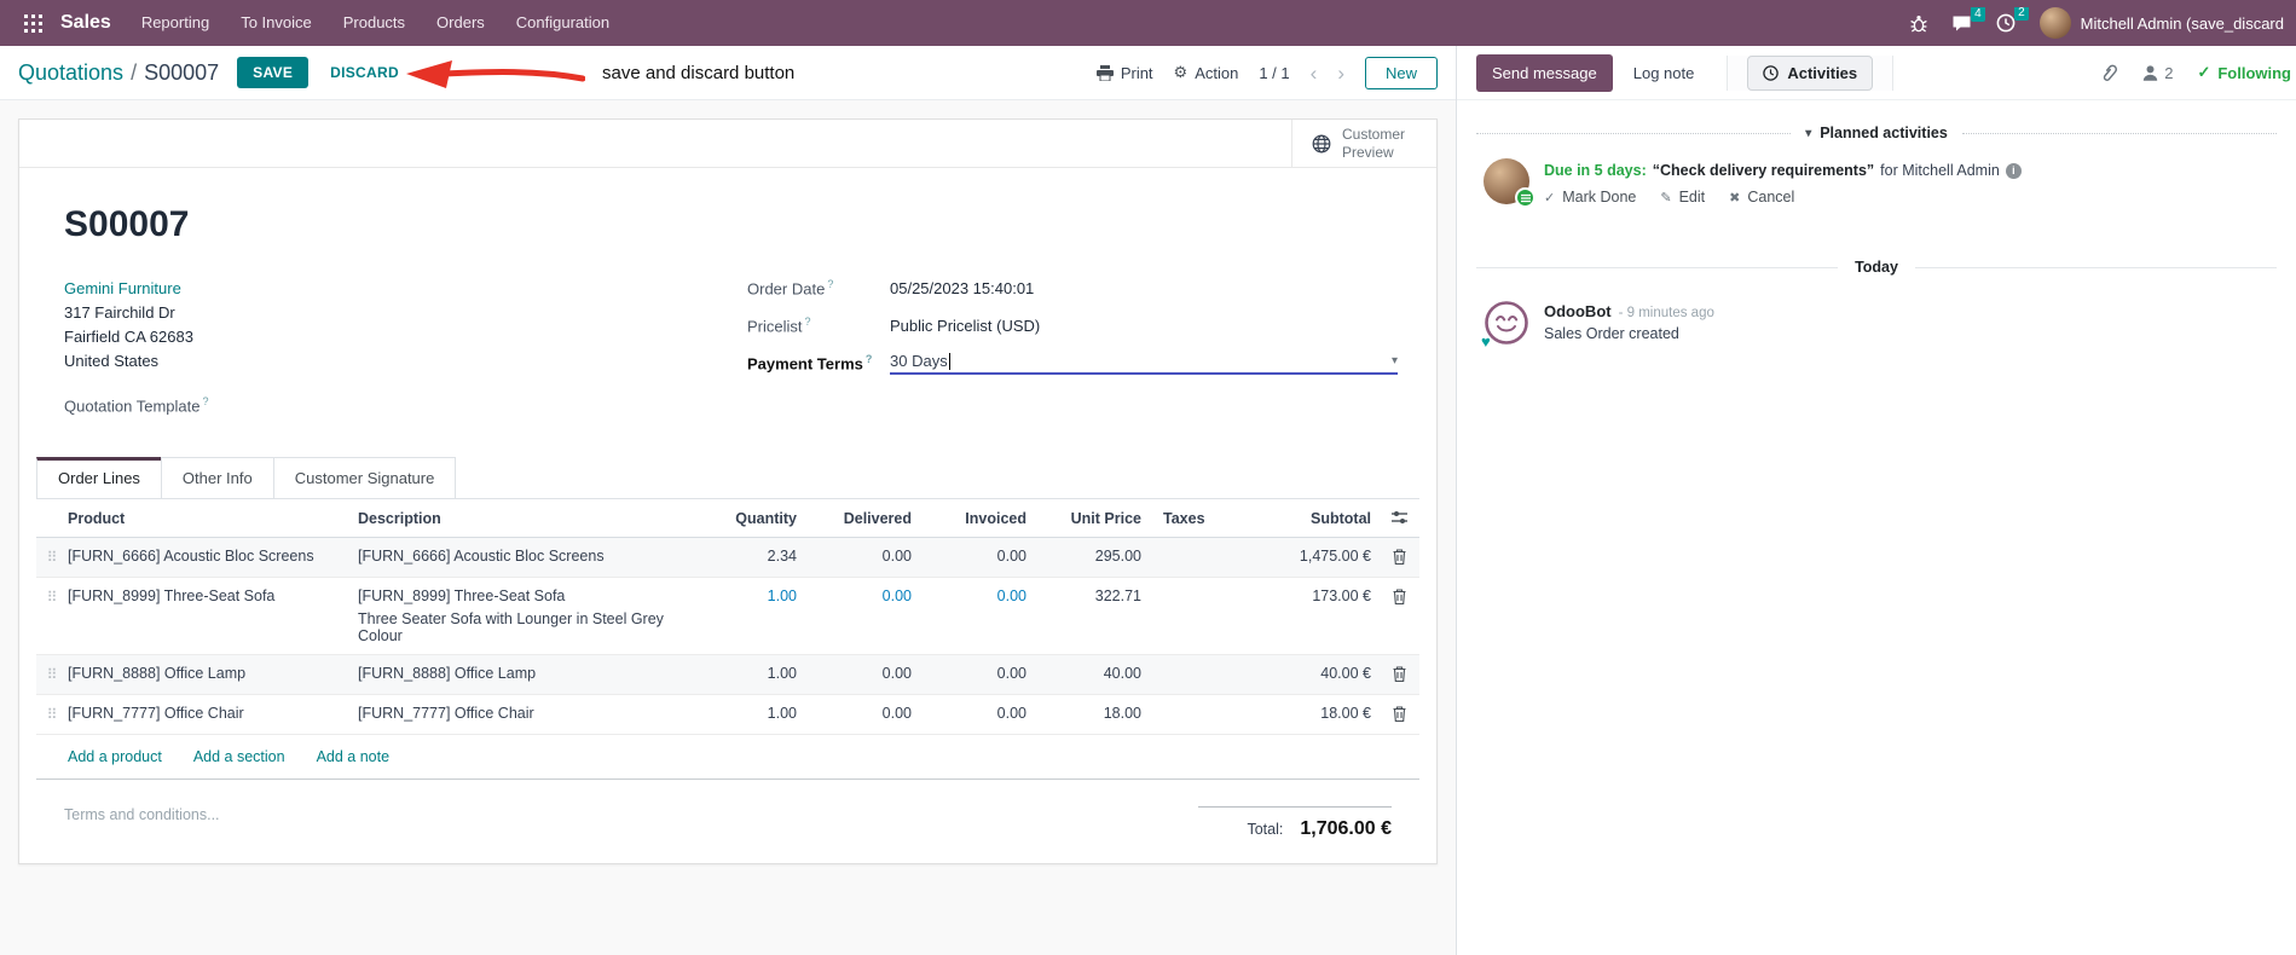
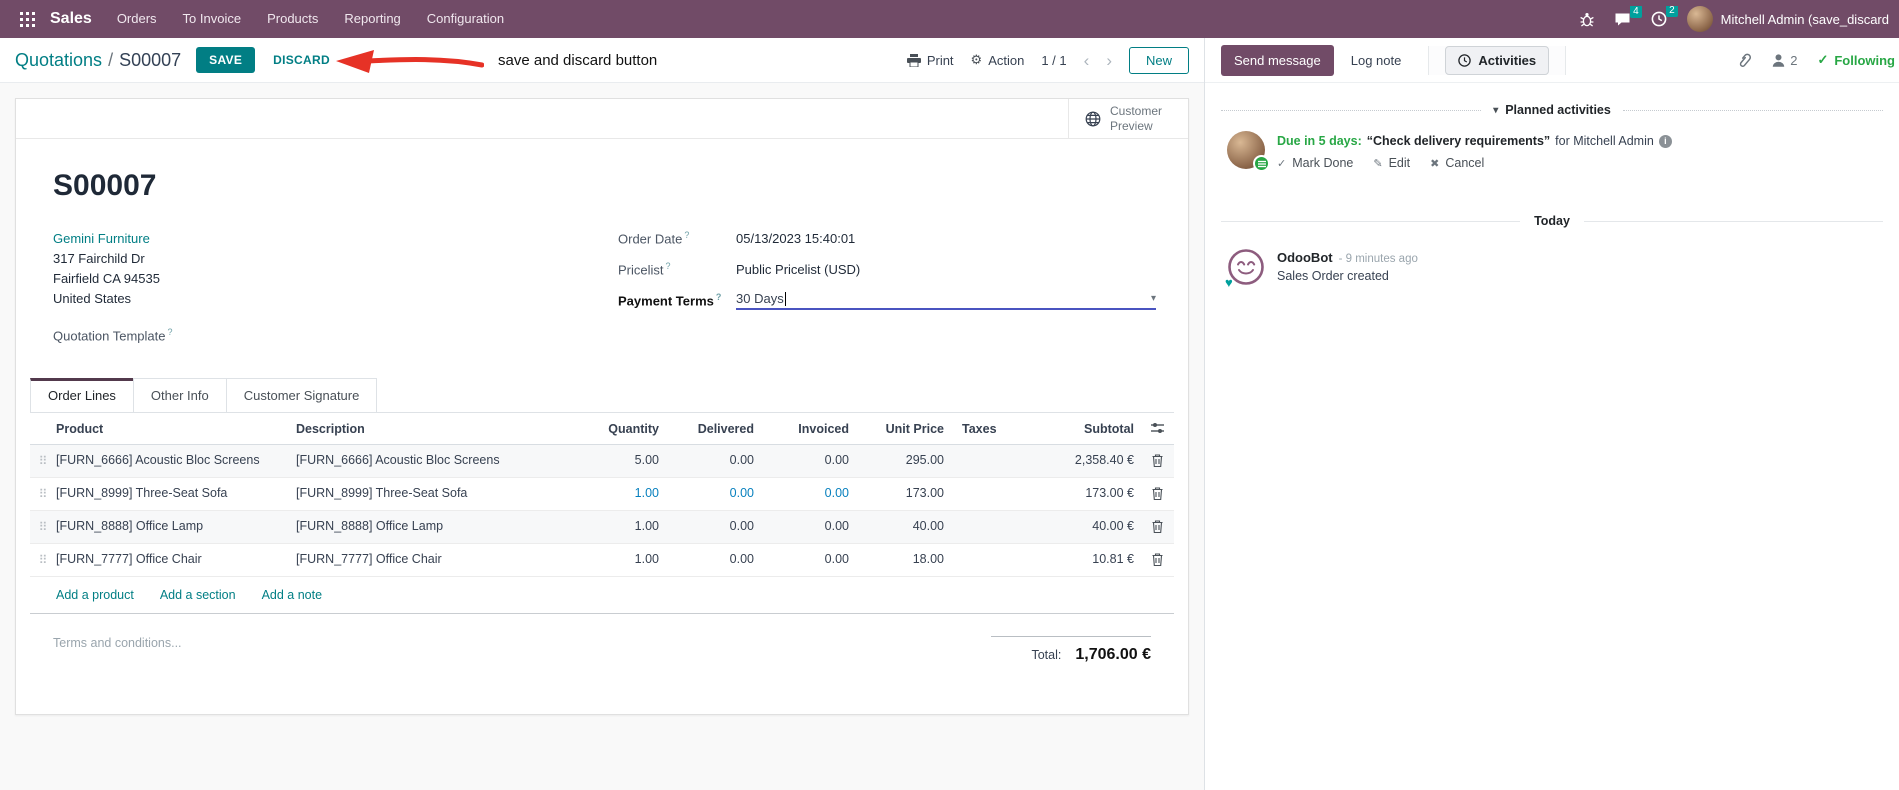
  Sales
- Reporting
+ Orders
  To Invoice
  Products
- Orders
+ Reporting
  Configuration
  4
  2
  Mitchell Admin (save_discard
  Quotations / S00007
  SAVE
  DISCARD
  save and discard button
  Print
  ⚙
  Action
  1 / 1
  ‹
  ›
  New
  Customer Preview
  S00007
  Gemini Furniture
  317 Fairchild Dr
- Fairfield CA 62683
+ Fairfield CA 94535
  United States
  Quotation Template ?
  Order Date ?
- 05/25/2023 15:40:01
+ 05/13/2023 15:40:01
  Pricelist ?
  Public Pricelist (USD)
  Payment Terms ?
  30 Days
  ▾
  Order Lines
  Other Info
  Customer Signature
  Product
  Description
  Quantity
  Delivered
  Invoiced
  Unit Price
  Taxes
  Subtotal
  ⠿
  [FURN_6666] Acoustic Bloc Screens
  [FURN_6666] Acoustic Bloc Screens
- 2.34
+ 5.00
  0.00
  0.00
  295.00
- 1,475.00 €
+ 2,358.40 €
  ⠿
  [FURN_8999] Three-Seat Sofa
  [FURN_8999] Three-Seat Sofa
- Three Seater Sofa with Lounger in Steel Grey Colour
  1.00
  0.00
  0.00
- 322.71
+ 173.00
  173.00 €
  ⠿
  [FURN_8888] Office Lamp
  [FURN_8888] Office Lamp
  1.00
  0.00
  0.00
  40.00
  40.00 €
  ⠿
  [FURN_7777] Office Chair
  [FURN_7777] Office Chair
  1.00
  0.00
  0.00
  18.00
- 18.00 €
+ 10.81 €
  Add a product
  Add a section
  Add a note
  Terms and conditions...
  Total:
  1,706.00 €
  Send message
  Log note
  Activities
  2
  ✓
  Following
  ▾
  Planned activities
  Due in 5 days:
  “Check delivery requirements”
  for Mitchell Admin
  i
  ✓
  Mark Done
  ✎
  Edit
  ✖
  Cancel
  Today
  ♥
  OdooBot
  - 9 minutes ago
  Sales Order created
